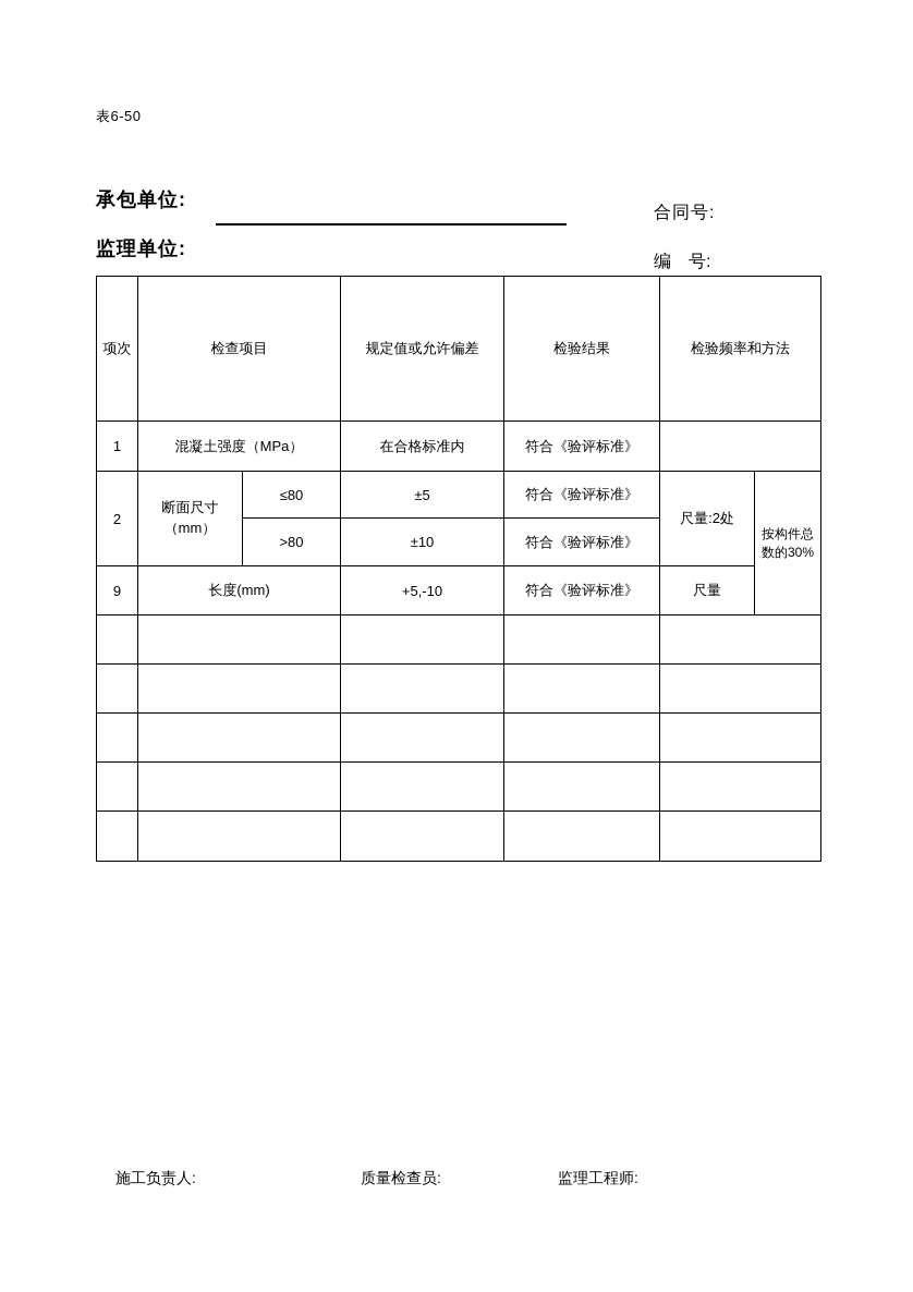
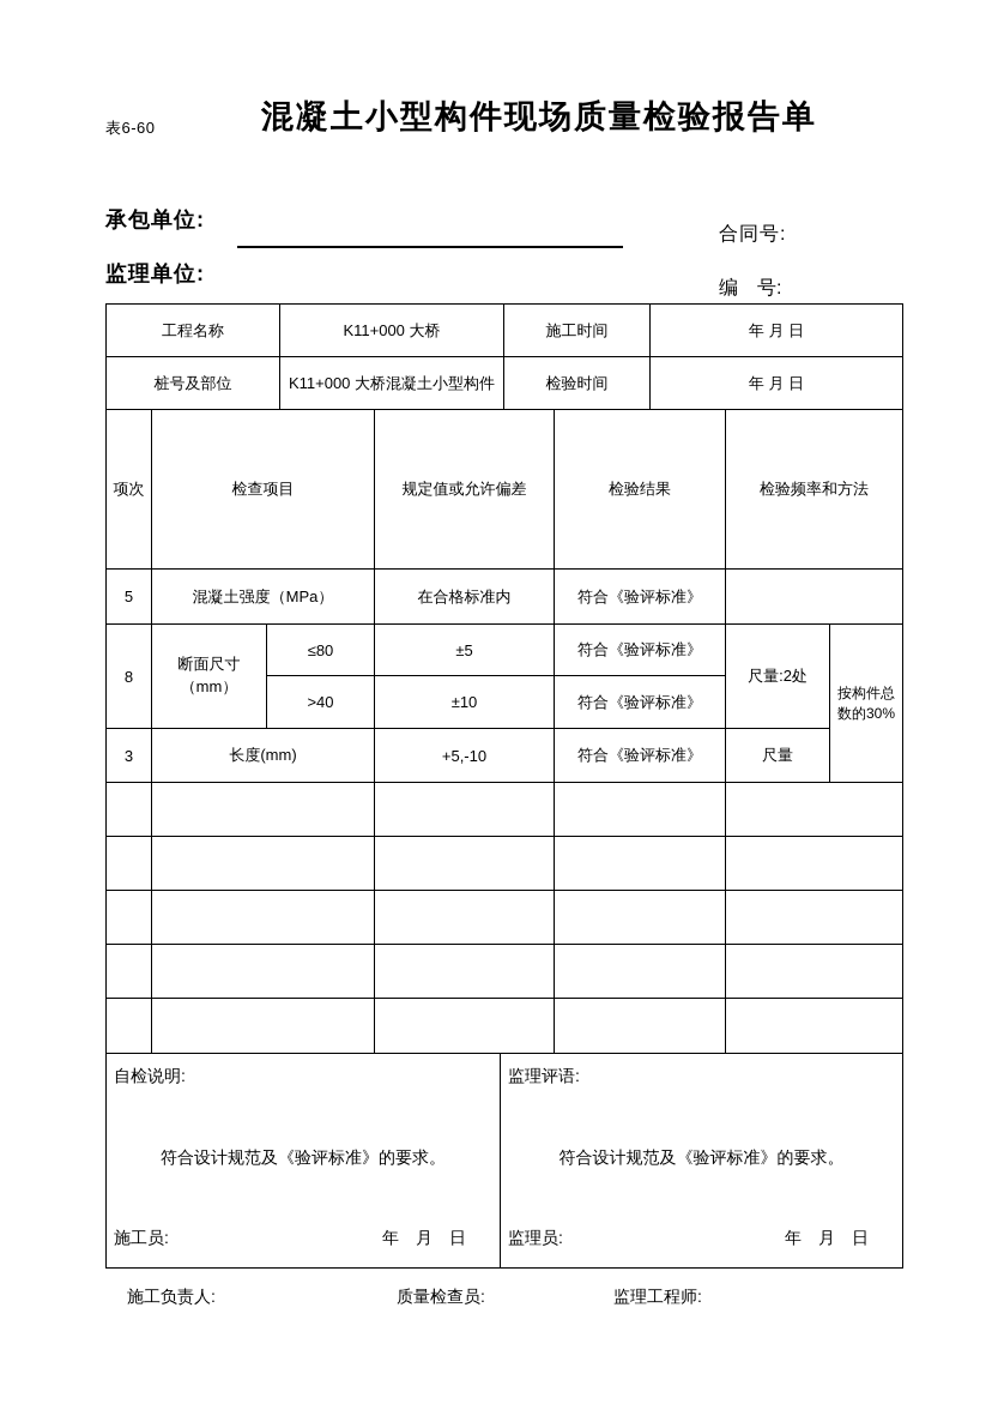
- 表6-50
+ 表6-60
+ 混凝土小型构件现场质量检验报告单
  承包单位:
  监理单位:
  合同号:
  编 号:
+ 工程名称	K11+000 大桥	施工时间	年 月 日
+ 桩号及部位	K11+000 大桥混凝土小型构件	检验时间	年 月 日
  项次	检查项目	规定值或允许偏差	检验结果	检验频率和方法
- 1	混凝土强度（MPa）	在合格标准内	符合《验评标准》
+ 5	混凝土强度（MPa）	在合格标准内	符合《验评标准》
- 2	断面尺寸 （mm）	≤80	±5	符合《验评标准》	尺量:2处	按构件总数的30%
+ 8	断面尺寸 （mm）	≤80	±5	符合《验评标准》	尺量:2处	按构件总数的30%
- >80	±10	符合《验评标准》
+ >40	±10	符合《验评标准》
- 9	长度(mm)	+5,-10	符合《验评标准》	尺量
+ 3	长度(mm)	+5,-10	符合《验评标准》	尺量
+ 自检说明: 符合设计规范及《验评标准》的要求。 施工员: 年 月 日	监理评语: 符合设计规范及《验评标准》的要求。 监理员: 年 月 日
  施工负责人:
  质量检查员:
  监理工程师:
